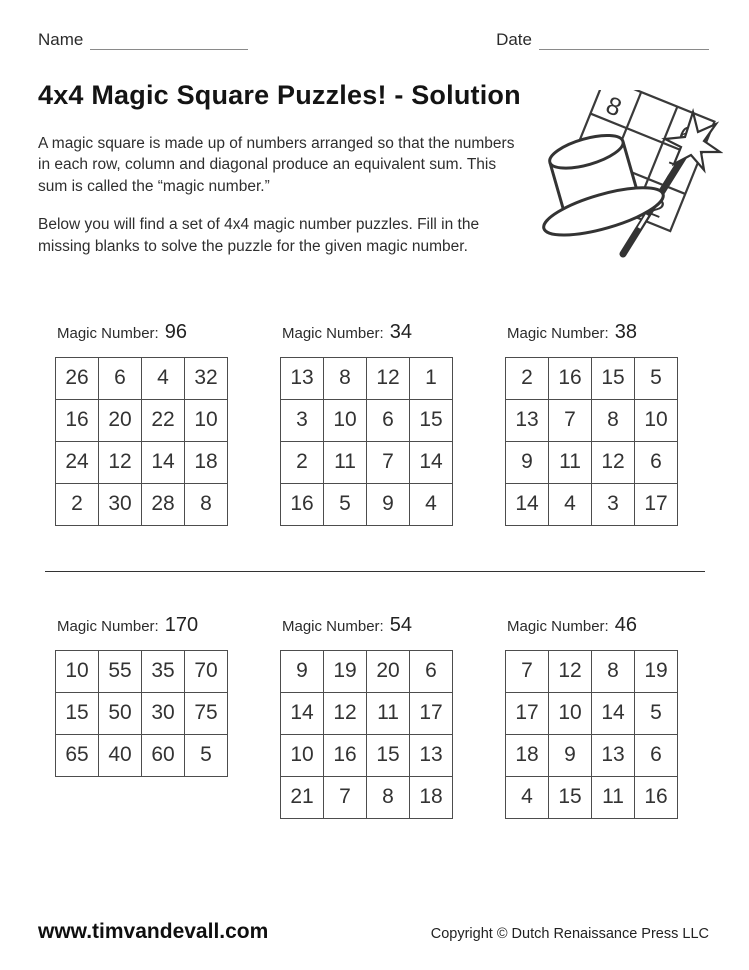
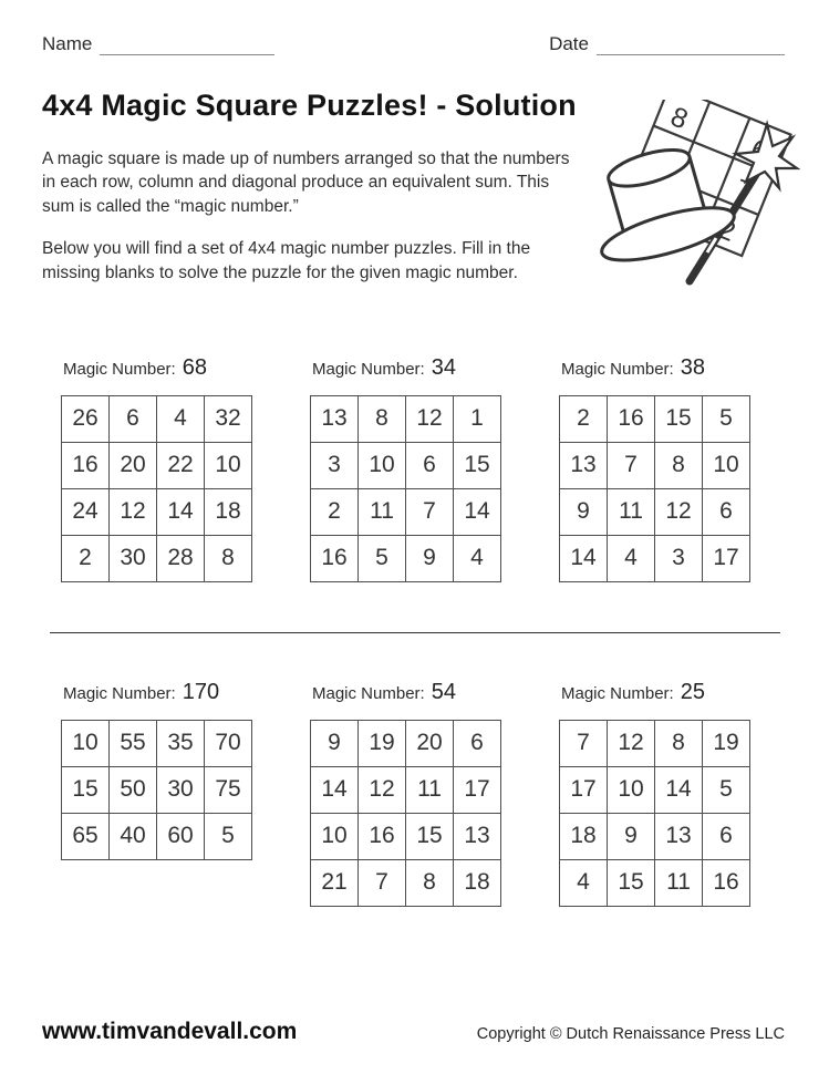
  Name
  Date
  4x4 Magic Square Puzzles! - Solution
  A magic square is made up of numbers arranged so that the numbers in each row, column and diagonal produce an equivalent sum. This sum is called the “magic number.”
  Below you will find a set of 4x4 magic number puzzles. Fill in the missing blanks to solve the puzzle for the given magic number.
- Magic Number: 96
+ Magic Number: 68
  26	6	4	32
  16	20	22	10
  24	12	14	18
  2	30	28	8
  Magic Number: 34
  13	8	12	1
  3	10	6	15
  2	11	7	14
  16	5	9	4
  Magic Number: 38
  2	16	15	5
  13	7	8	10
  9	11	12	6
  14	4	3	17
  Magic Number: 170
  10	55	35	70
  15	50	30	75
  65	40	60	5
  Magic Number: 54
  9	19	20	6
  14	12	11	17
  10	16	15	13
  21	7	8	18
- Magic Number: 46
+ Magic Number: 25
  7	12	8	19
  17	10	14	5
  18	9	13	6
  4	15	11	16
  www.timvandevall.com
  Copyright © Dutch Renaissance Press LLC
